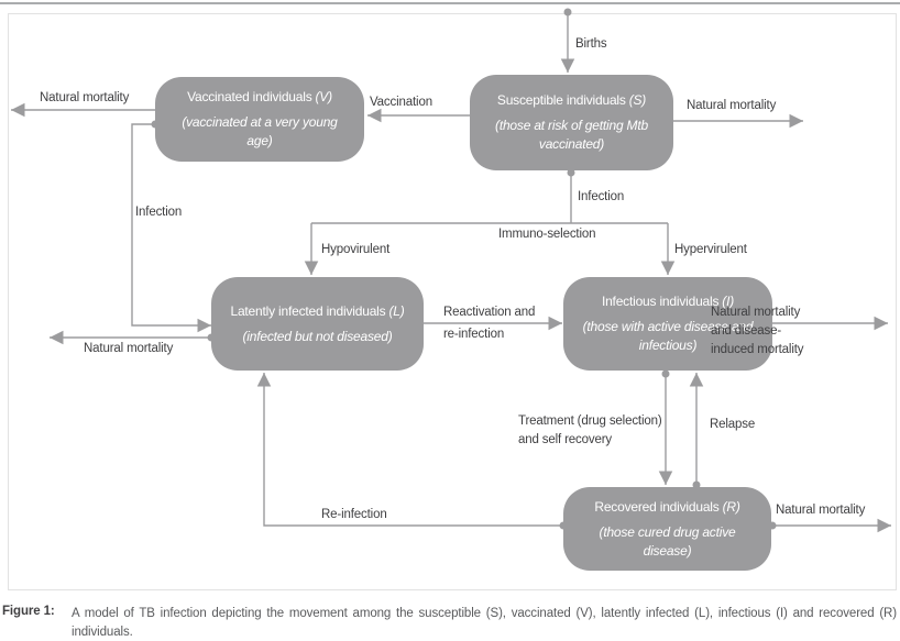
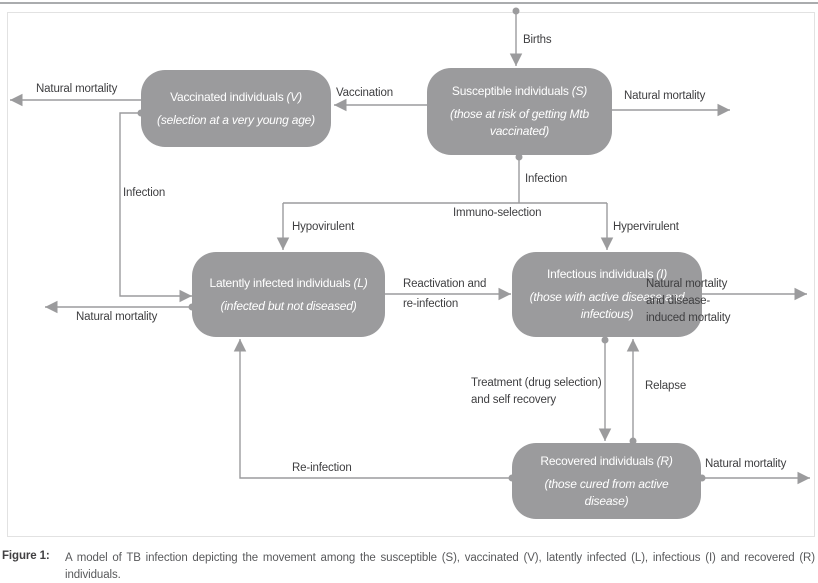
  Vaccinated individuals (V)
- (vaccinated at a very young age)
+ (selection at a very young age)
  Susceptible individuals (S)
  (those at risk of getting Mtb vaccinated)
  Latently infected individuals (L)
  (infected but not diseased)
  Infectious individuals (I)
  (those with active disease and infectious)
  Recovered individuals (R)
- (those cured drug active disease)
+ (those cured from active disease)
  Births
  Vaccination
  Natural mortality
  Natural mortality
  Infection
  Infection
  Immuno-selection
  Hypovirulent
  Hypervirulent
  Reactivation and
  re-infection
  Natural mortality
  Natural mortality
  and disease-
  induced mortality
  Treatment (drug selection)
  and self recovery
  Relapse
  Natural mortality
  Re-infection
  Figure 1:
  A model of TB infection depicting the movement among the susceptible (S), vaccinated (V), latently infected (L), infectious (I) and recovered (R) individuals.
